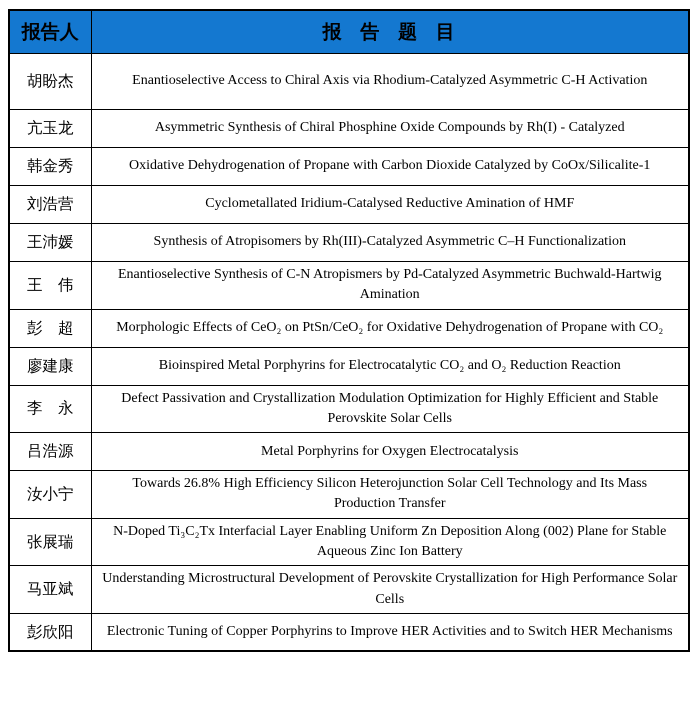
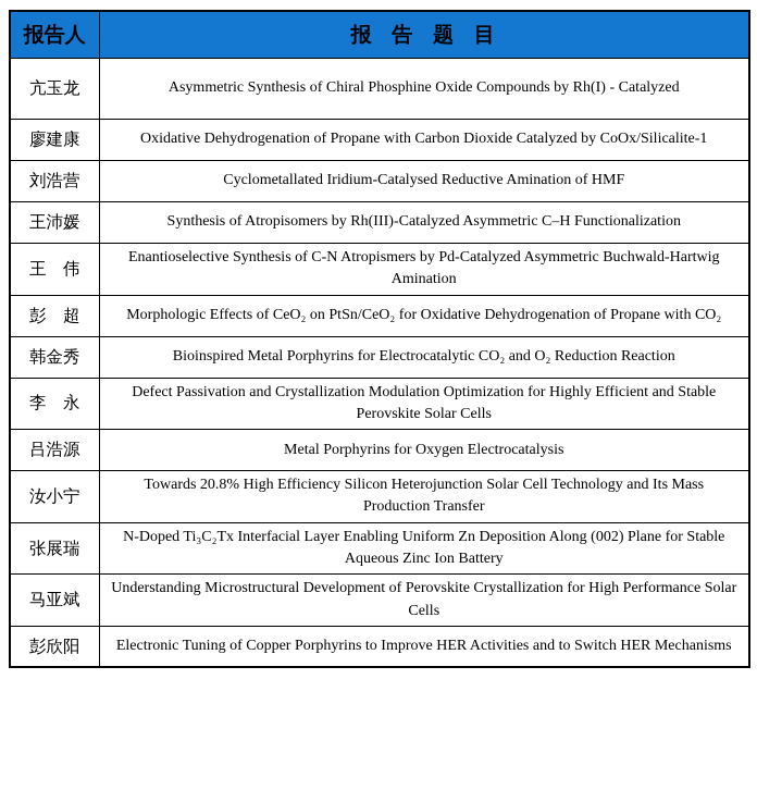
  报告人	报 告 题 目
- 胡盼杰	Enantioselective Access to Chiral Axis via Rhodium-Catalyzed Asymmetric C-H Activation
  亢玉龙	Asymmetric Synthesis of Chiral Phosphine Oxide Compounds by Rh(I) - Catalyzed
- 韩金秀	Oxidative Dehydrogenation of Propane with Carbon Dioxide Catalyzed by CoOx/Silicalite-1
+ 廖建康	Oxidative Dehydrogenation of Propane with Carbon Dioxide Catalyzed by CoOx/Silicalite-1
  刘浩营	Cyclometallated Iridium-Catalysed Reductive Amination of HMF
  王沛媛	Synthesis of Atropisomers by Rh(III)-Catalyzed Asymmetric C–H Functionalization
  王 伟	Enantioselective Synthesis of C-N Atropismers by Pd-Catalyzed Asymmetric Buchwald-Hartwig Amination
  彭 超	Morphologic Effects of CeO₂ on PtSn/CeO₂ for Oxidative Dehydrogenation of Propane with CO₂
- 廖建康	Bioinspired Metal Porphyrins for Electrocatalytic CO₂ and O₂ Reduction Reaction
+ 韩金秀	Bioinspired Metal Porphyrins for Electrocatalytic CO₂ and O₂ Reduction Reaction
  李 永	Defect Passivation and Crystallization Modulation Optimization for Highly Efficient and Stable Perovskite Solar Cells
  吕浩源	Metal Porphyrins for Oxygen Electrocatalysis
- 汝小宁	Towards 26.8% High Efficiency Silicon Heterojunction Solar Cell Technology and Its Mass Production Transfer
+ 汝小宁	Towards 20.8% High Efficiency Silicon Heterojunction Solar Cell Technology and Its Mass Production Transfer
  张展瑞	N-Doped Ti₃C₂Tx Interfacial Layer Enabling Uniform Zn Deposition Along (002) Plane for Stable Aqueous Zinc Ion Battery
  马亚斌	Understanding Microstructural Development of Perovskite Crystallization for High Performance Solar Cells
  彭欣阳	Electronic Tuning of Copper Porphyrins to Improve HER Activities and to Switch HER Mechanisms
